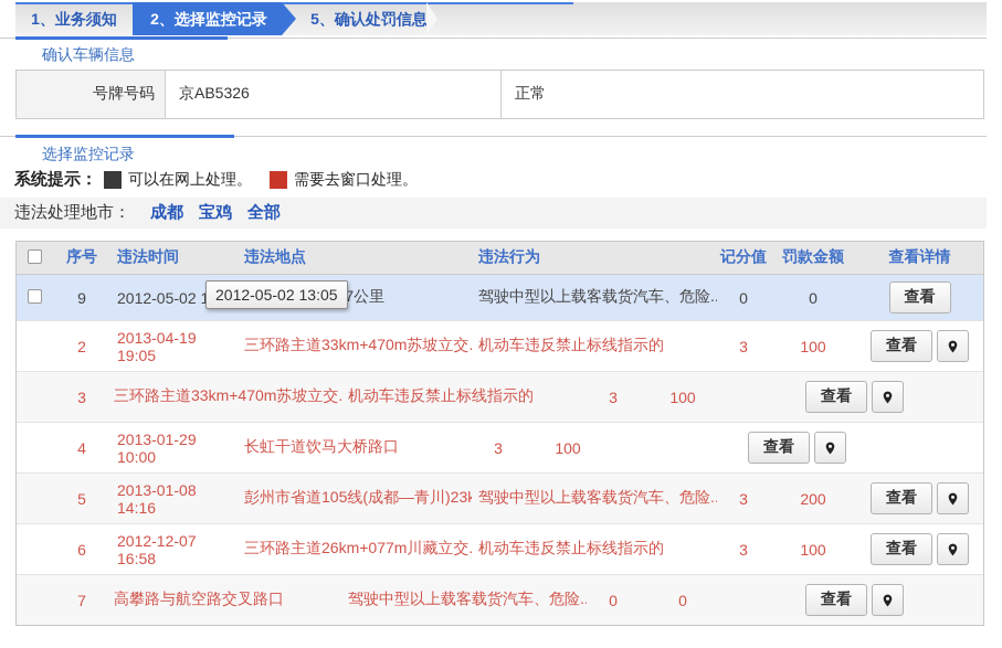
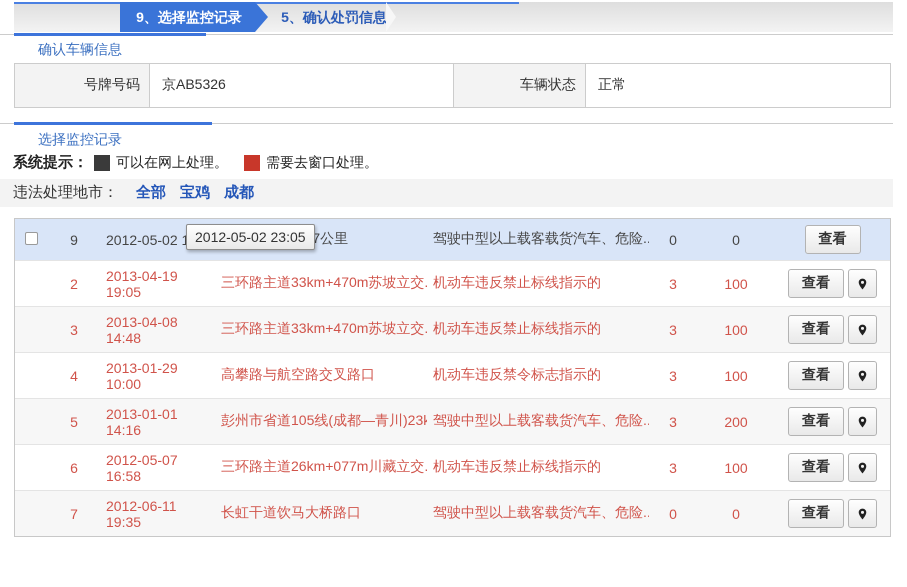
- 1、业务须知
- 2、选择监控记录
+ 9、选择监控记录
  5、确认处罚信息
  确认车辆信息
  号牌号码
  京AB5326
+ 车辆状态
  正常
  选择监控记录
  系统提示：
  可以在网上处理。
  需要去窗口处理。
  违法处理地市：
- 成都
+ 全部
  宝鸡
- 全部
+ 成都
- 序号
- 违法时间
- 违法地点
- 违法行为
- 记分值
- 罚款金额
- 查看详情
  9
  2012-05-02
  驾驶中型以上载客载货汽车、危险..
  0
  0
  查看
- 2012-05-02 13:05
+ 2012-05-02 23:05
  2
  2013-04-19 19:05
  三环路主道33km+470m苏坡立交.
  机动车违反禁止标线指示的
  3
  100
  查看
  3
+ 2013-04-08 14:48
  三环路主道33km+470m苏坡立交.
  机动车违反禁止标线指示的
  3
  100
  查看
  4
  2013-01-29 10:00
- 长虹干道饮马大桥路口
+ 高攀路与航空路交叉路口
+ 机动车违反禁令标志指示的
  3
  100
  查看
  5
- 2013-01-08 14:16
+ 2013-01-01 14:16
  彭州市省道105线(成都—青川)23k
  驾驶中型以上载客载货汽车、危险..
  3
  200
  查看
  6
- 2012-12-07 16:58
+ 2012-05-07 16:58
  三环路主道26km+077m川藏立交.
  机动车违反禁止标线指示的
  3
  100
  查看
  7
+ 2012-06-11 19:35
- 高攀路与航空路交叉路口
+ 长虹干道饮马大桥路口
  驾驶中型以上载客载货汽车、危险..
  0
  0
  查看
